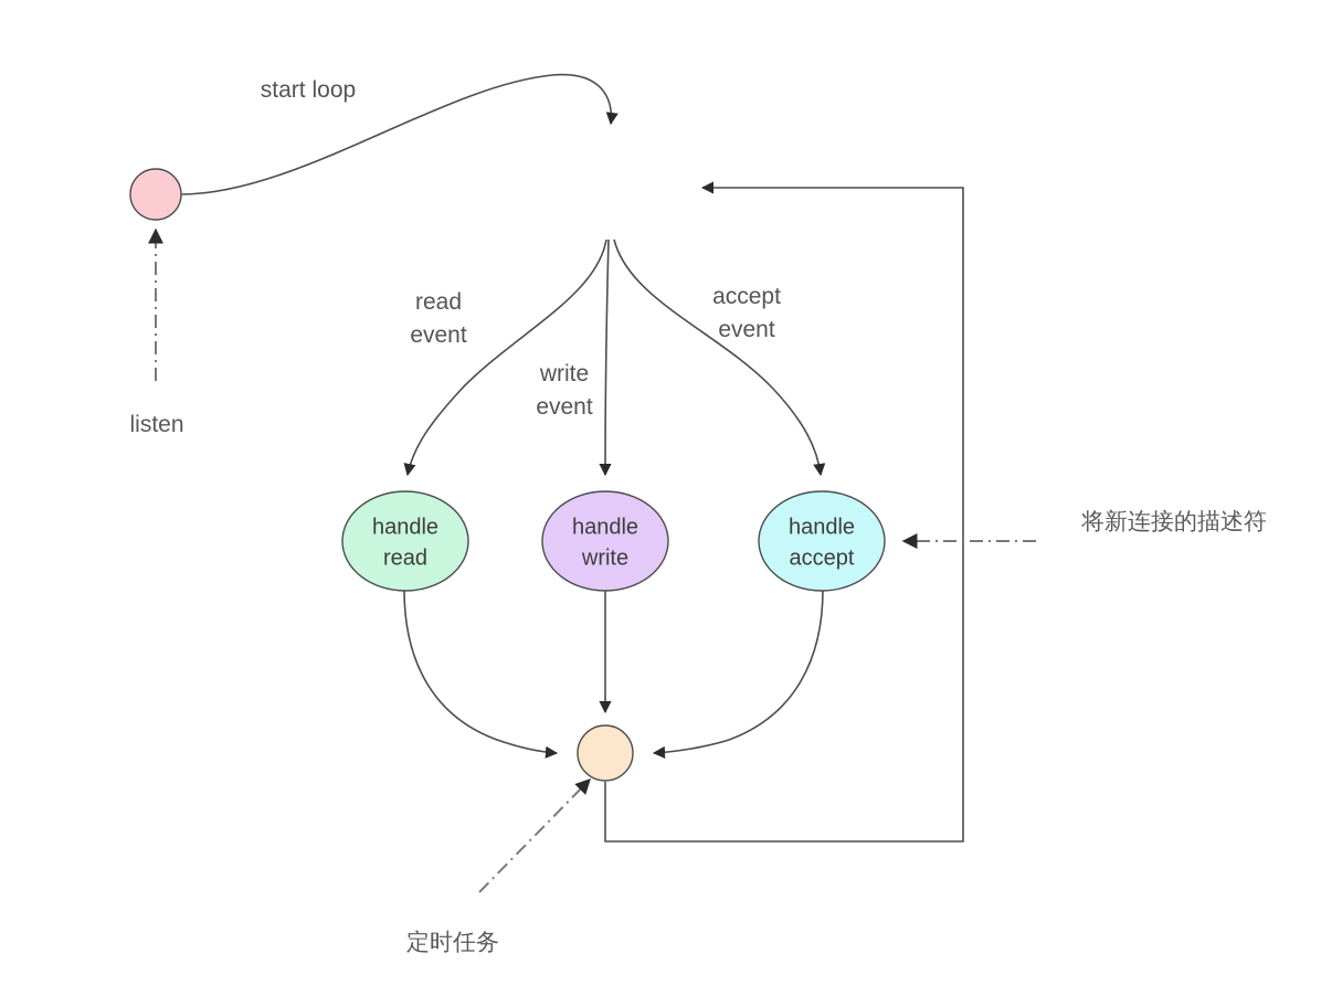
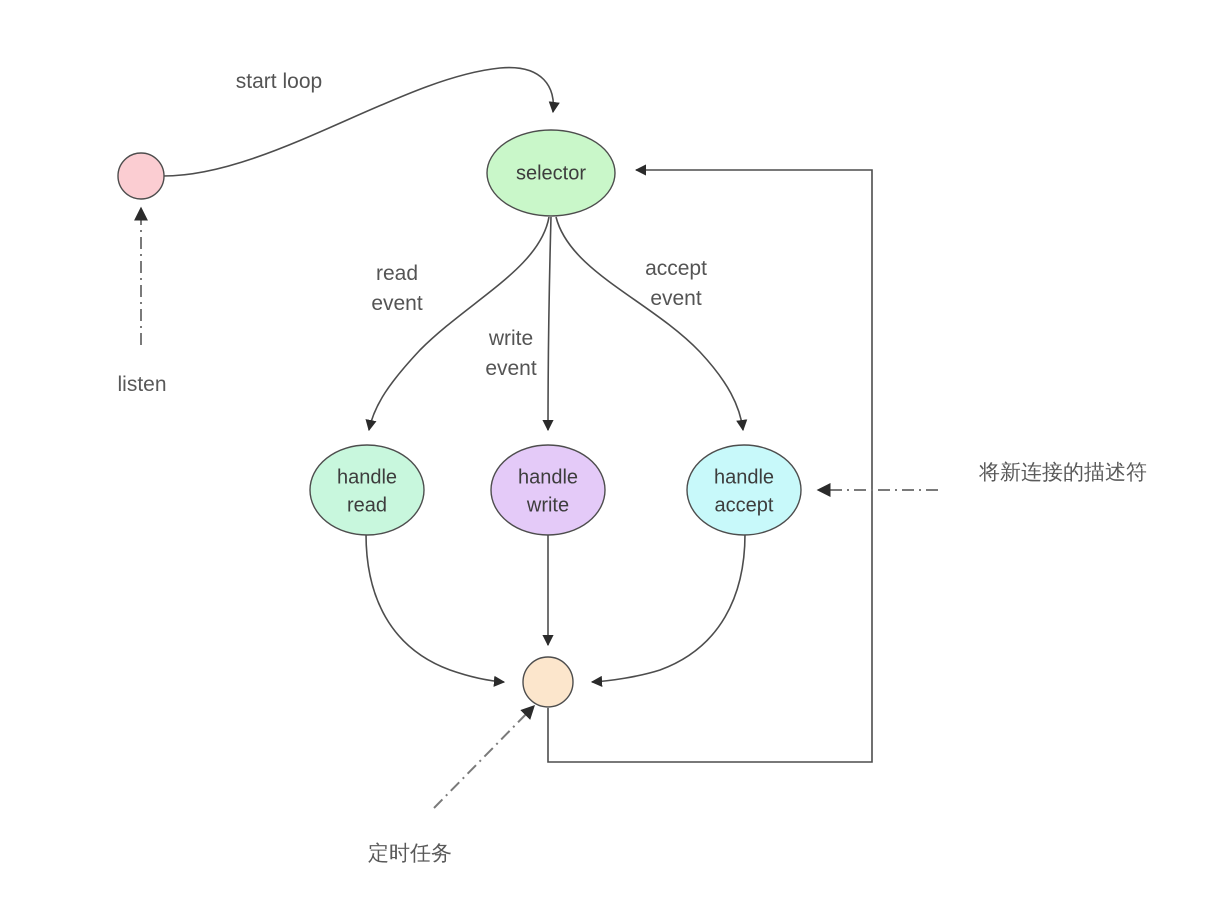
+ selector
  handle
  read
  handle
  write
  handle
  accept
  start loop
  read
  event
  write
  event
  accept
  event
  listen
  将新连接的描述符
  定时任务
